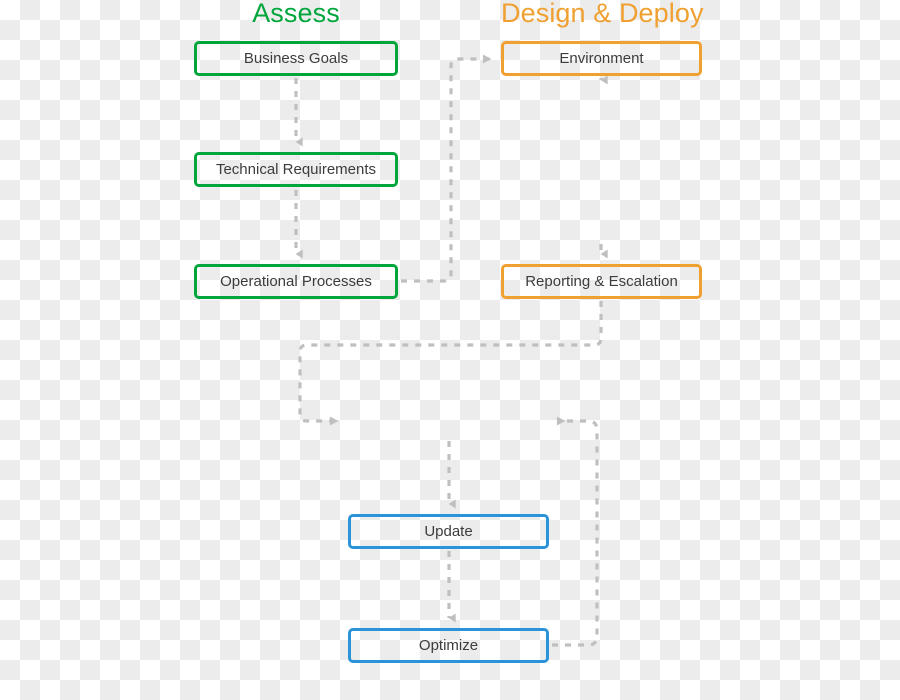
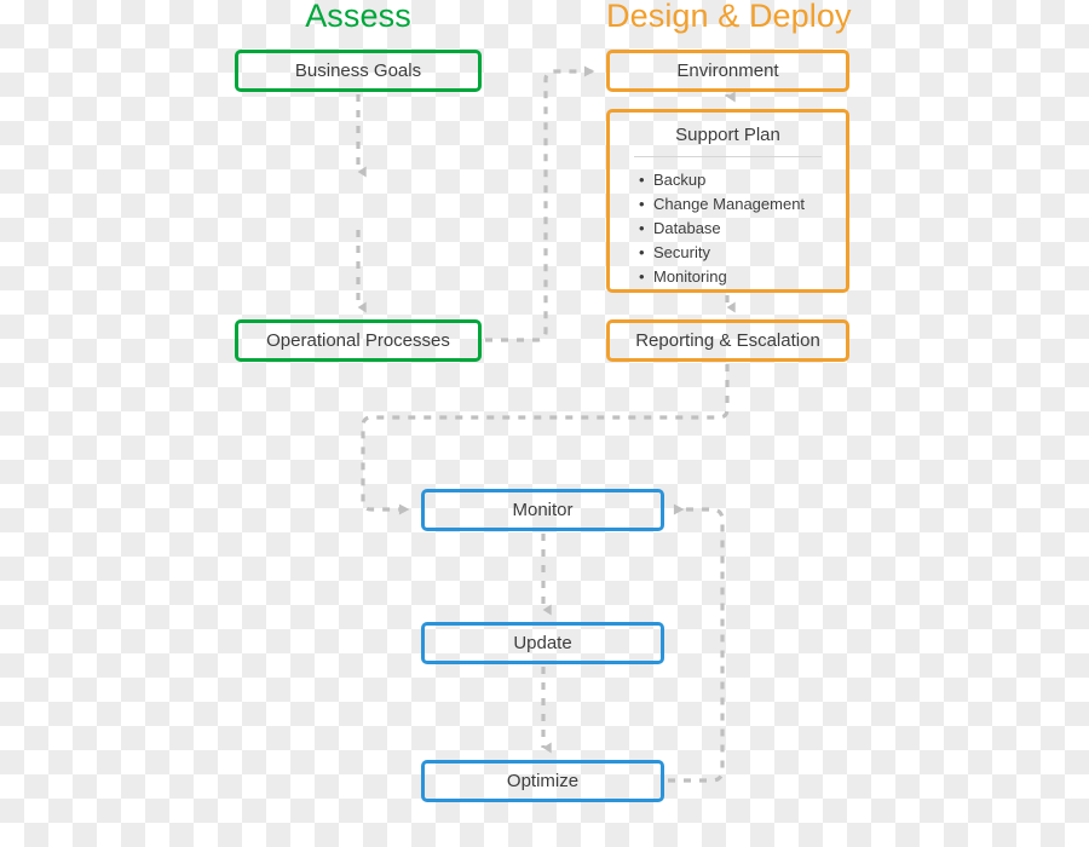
  Assess
  Design & Deploy
  Business Goals
- Technical Requirements
  Operational Processes
  Environment
+ Support Plan
+ Backup
+ Change Management
+ Database
+ Security
+ Monitoring
  Reporting & Escalation
+ Monitor
  Update
  Optimize
